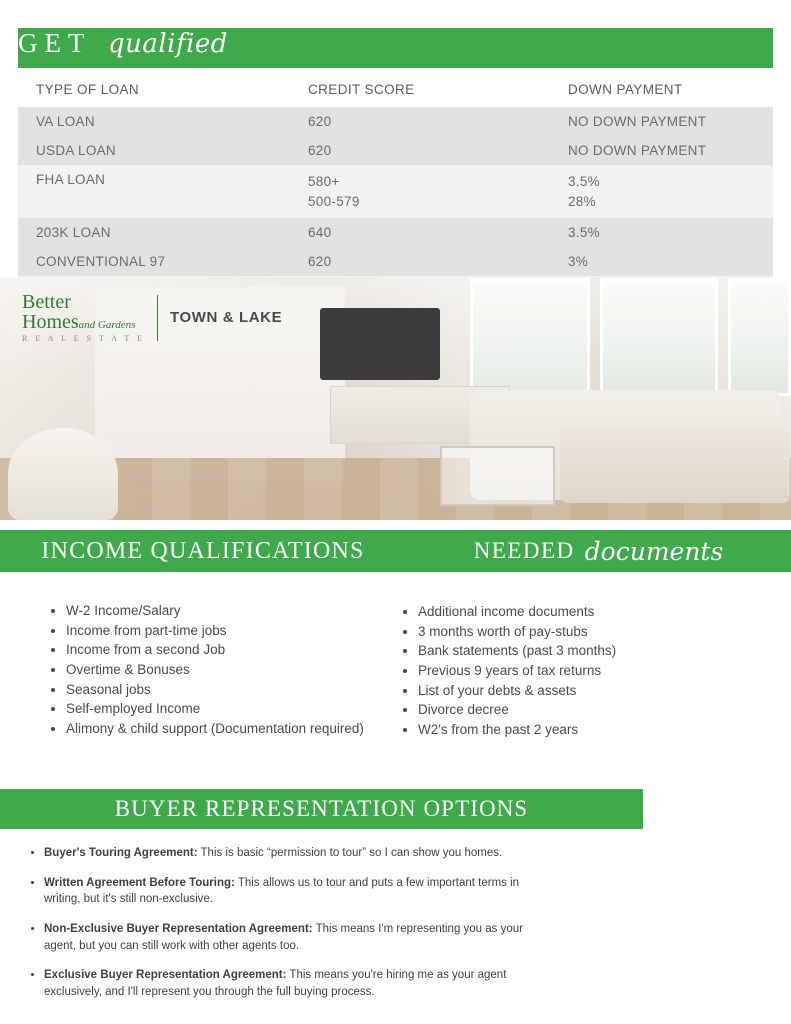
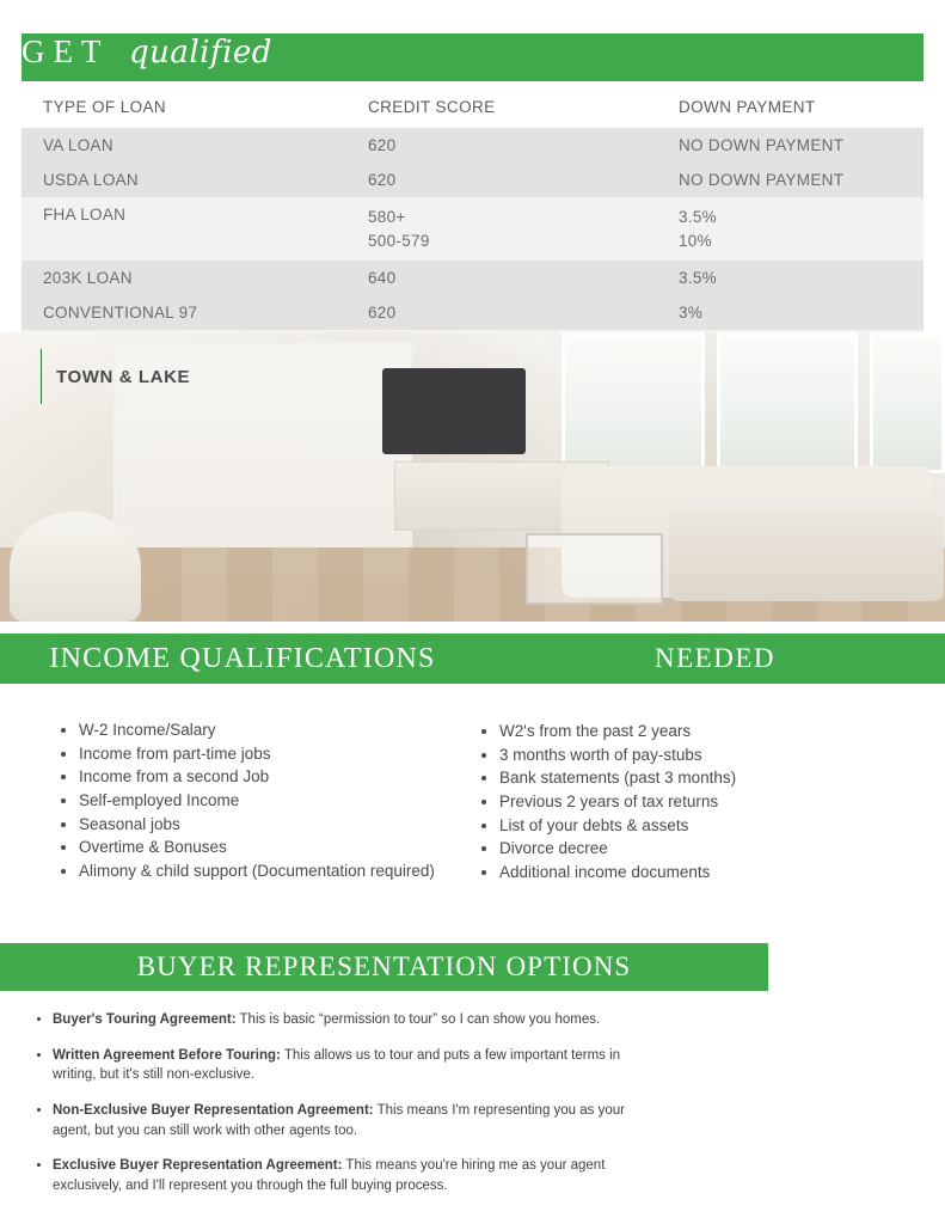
  GET qualified
  TYPE OF LOAN	CREDIT SCORE	DOWN PAYMENT
  VA LOAN	620	NO DOWN PAYMENT
  USDA LOAN	620	NO DOWN PAYMENT
- FHA LOAN	580+ 500-579	3.5% 28%
+ FHA LOAN	580+ 500-579	3.5% 10%
  203K LOAN	640	3.5%
  CONVENTIONAL 97	620	3%
- Better
- Homesand Gardens
- R E A L E S T A T E
  TOWN & LAKE
  INCOME QUALIFICATIONS
  NEEDED
- documents
  W-2 Income/Salary
  Income from part-time jobs
  Income from a second Job
- Overtime & Bonuses
+ Self-employed Income
  Seasonal jobs
- Self-employed Income
+ Overtime & Bonuses
  Alimony & child support (Documentation required)
- Additional income documents
+ W2's from the past 2 years
  3 months worth of pay-stubs
  Bank statements (past 3 months)
- Previous 9 years of tax returns
+ Previous 2 years of tax returns
  List of your debts & assets
  Divorce decree
- W2's from the past 2 years
+ Additional income documents
  BUYER REPRESENTATION OPTIONS
  Buyer's Touring Agreement: This is basic “permission to tour” so I can show you homes.
  Written Agreement Before Touring: This allows us to tour and puts a few important terms in writing, but it's still non-exclusive.
  Non-Exclusive Buyer Representation Agreement: This means I'm representing you as your agent, but you can still work with other agents too.
  Exclusive Buyer Representation Agreement: This means you're hiring me as your agent exclusively, and I'll represent you through the full buying process.
